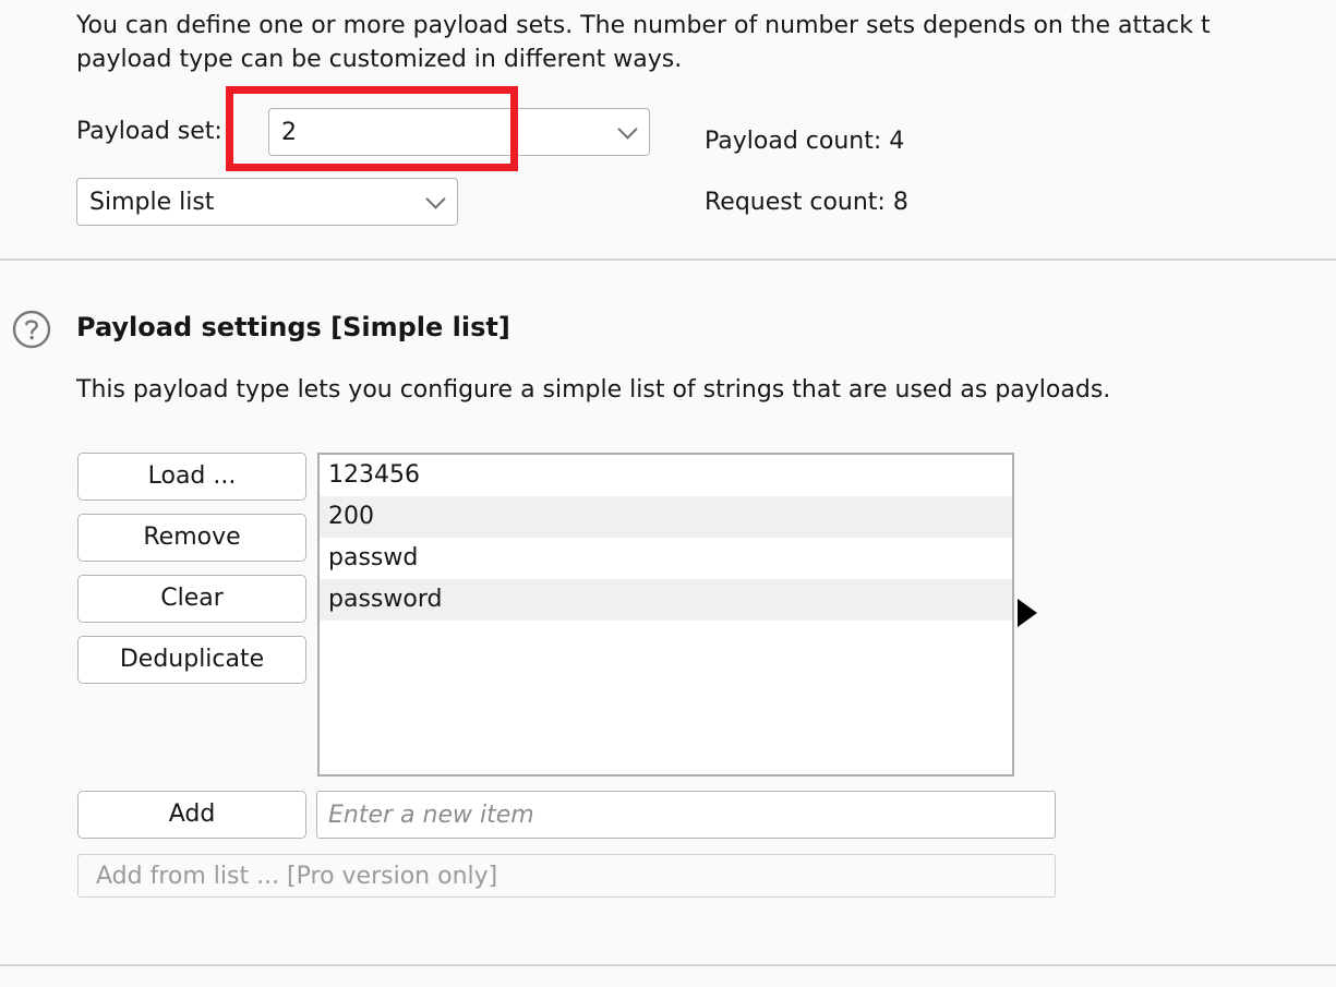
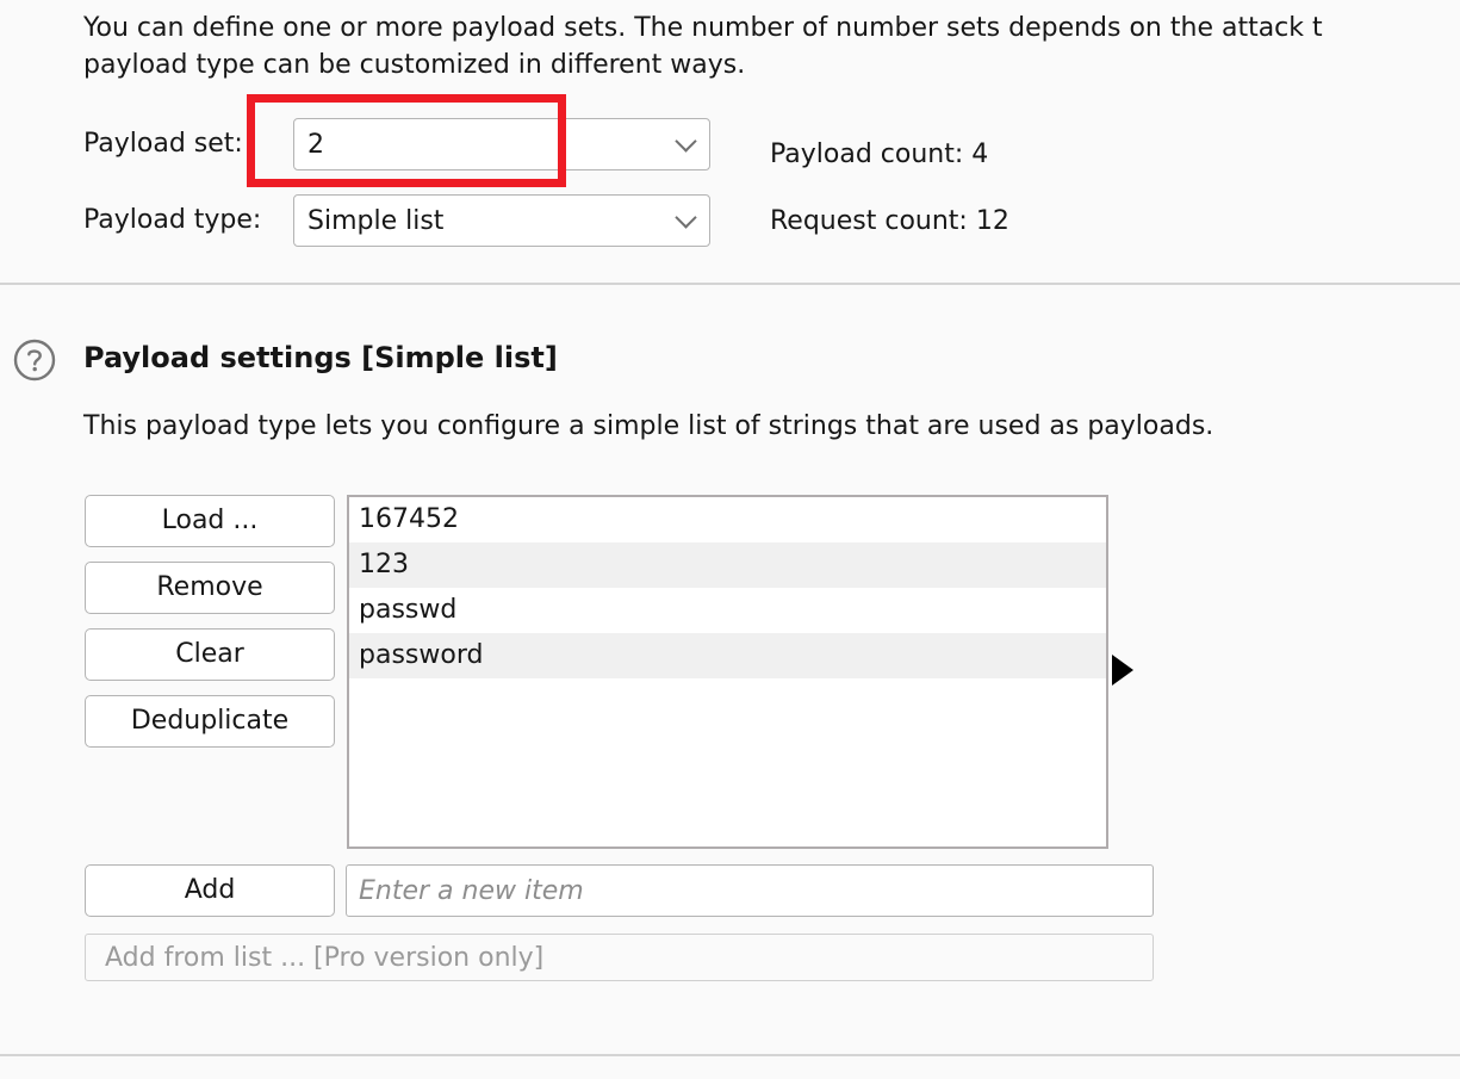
  You can define one or more payload sets. The number of number sets depends on the attack t
  payload type can be customized in different ways.
  Payload set:
  2
+ Payload type:
  Simple list
  Payload count: 4
- Request count: 8
+ Request count: 12
  Payload settings [Simple list]
  This payload type lets you configure a simple list of strings that are used as payloads.
  Load ...
  Remove
  Clear
  Deduplicate
- 123456
+ 167452
- 200
+ 123
  passwd
  password
  Add
  Enter a new item
  Add from list ... [Pro version only]
